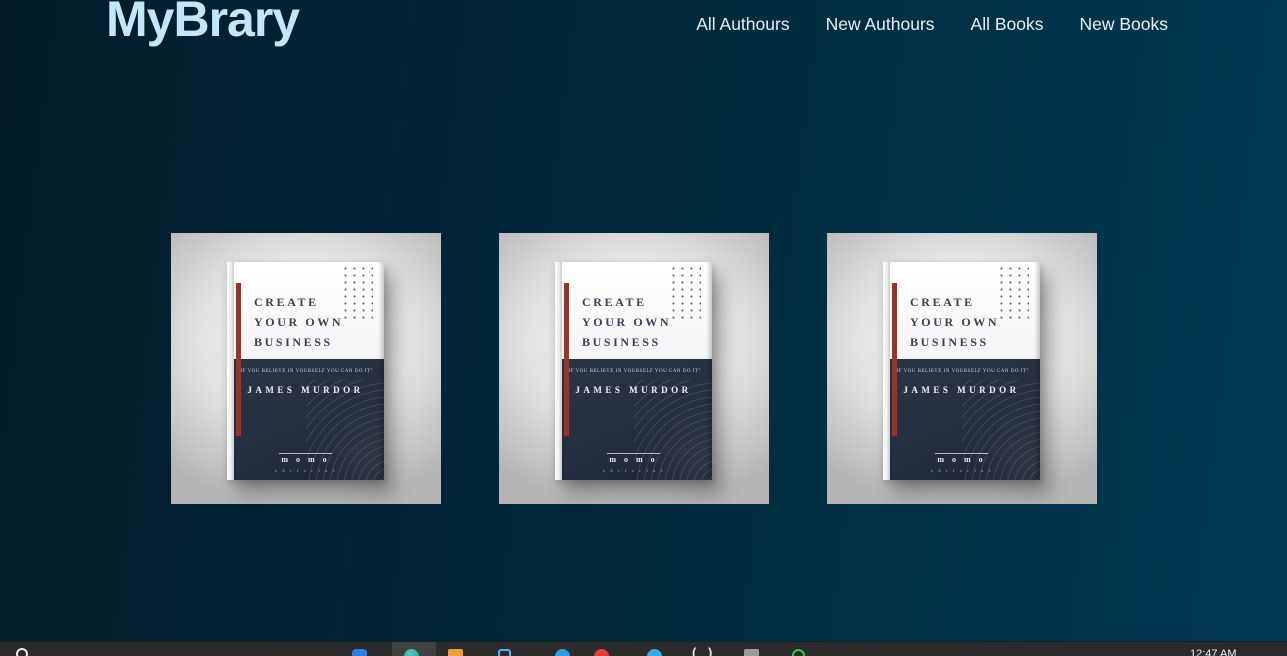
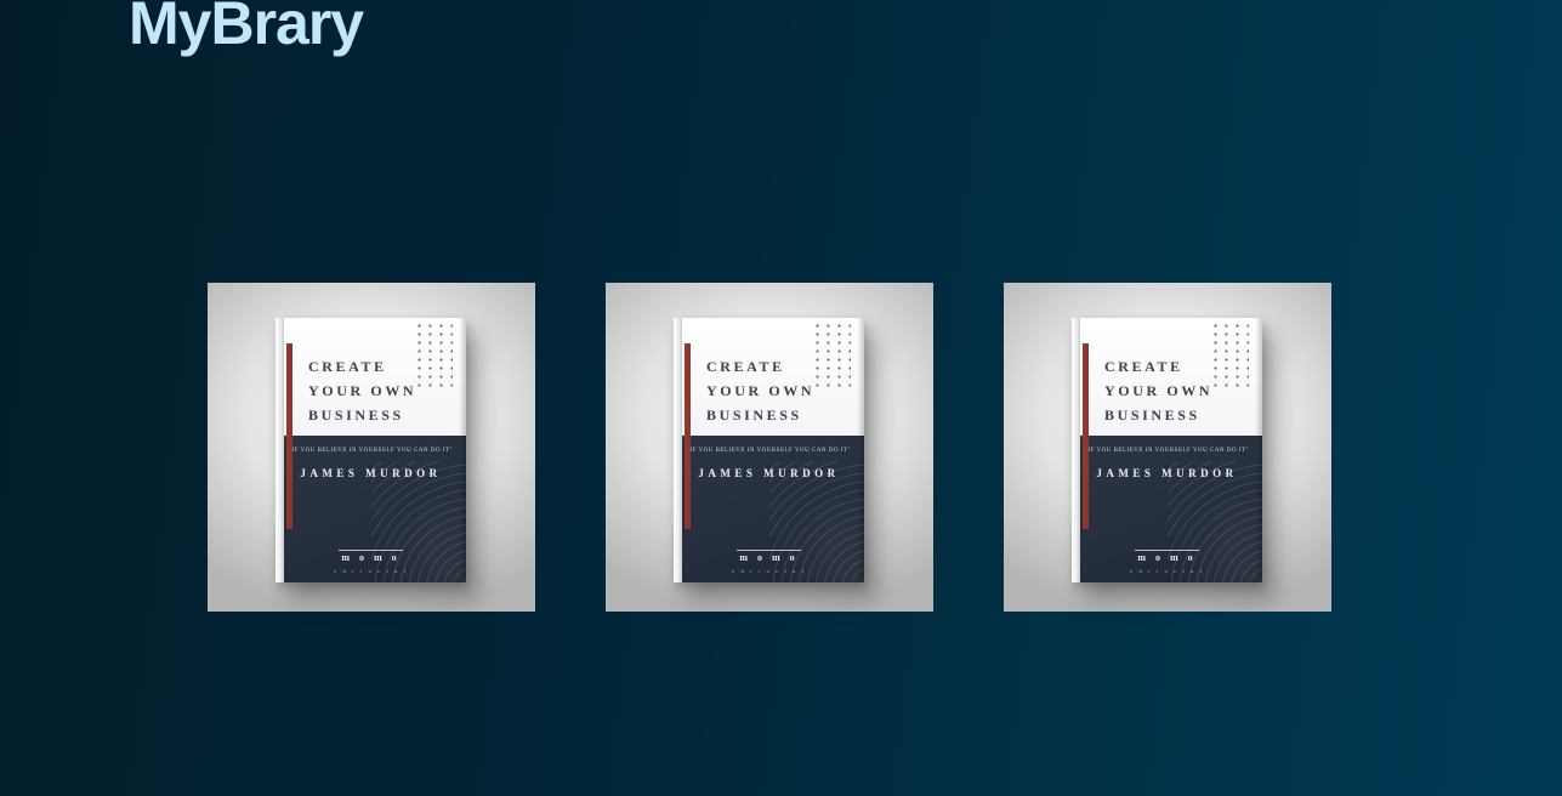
  MyBrary
- All Authours
- New Authours
- All Books
- New Books
- ( )
- 12:47 AM
